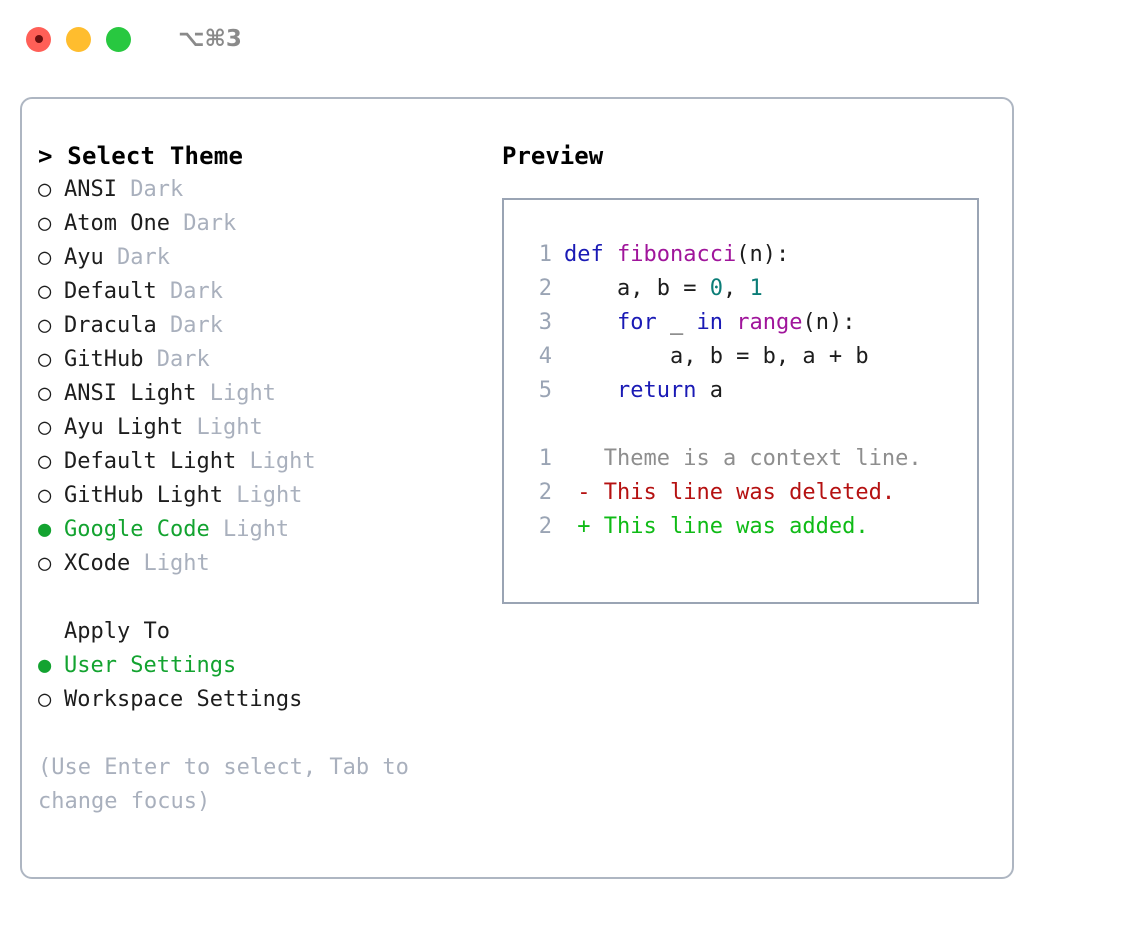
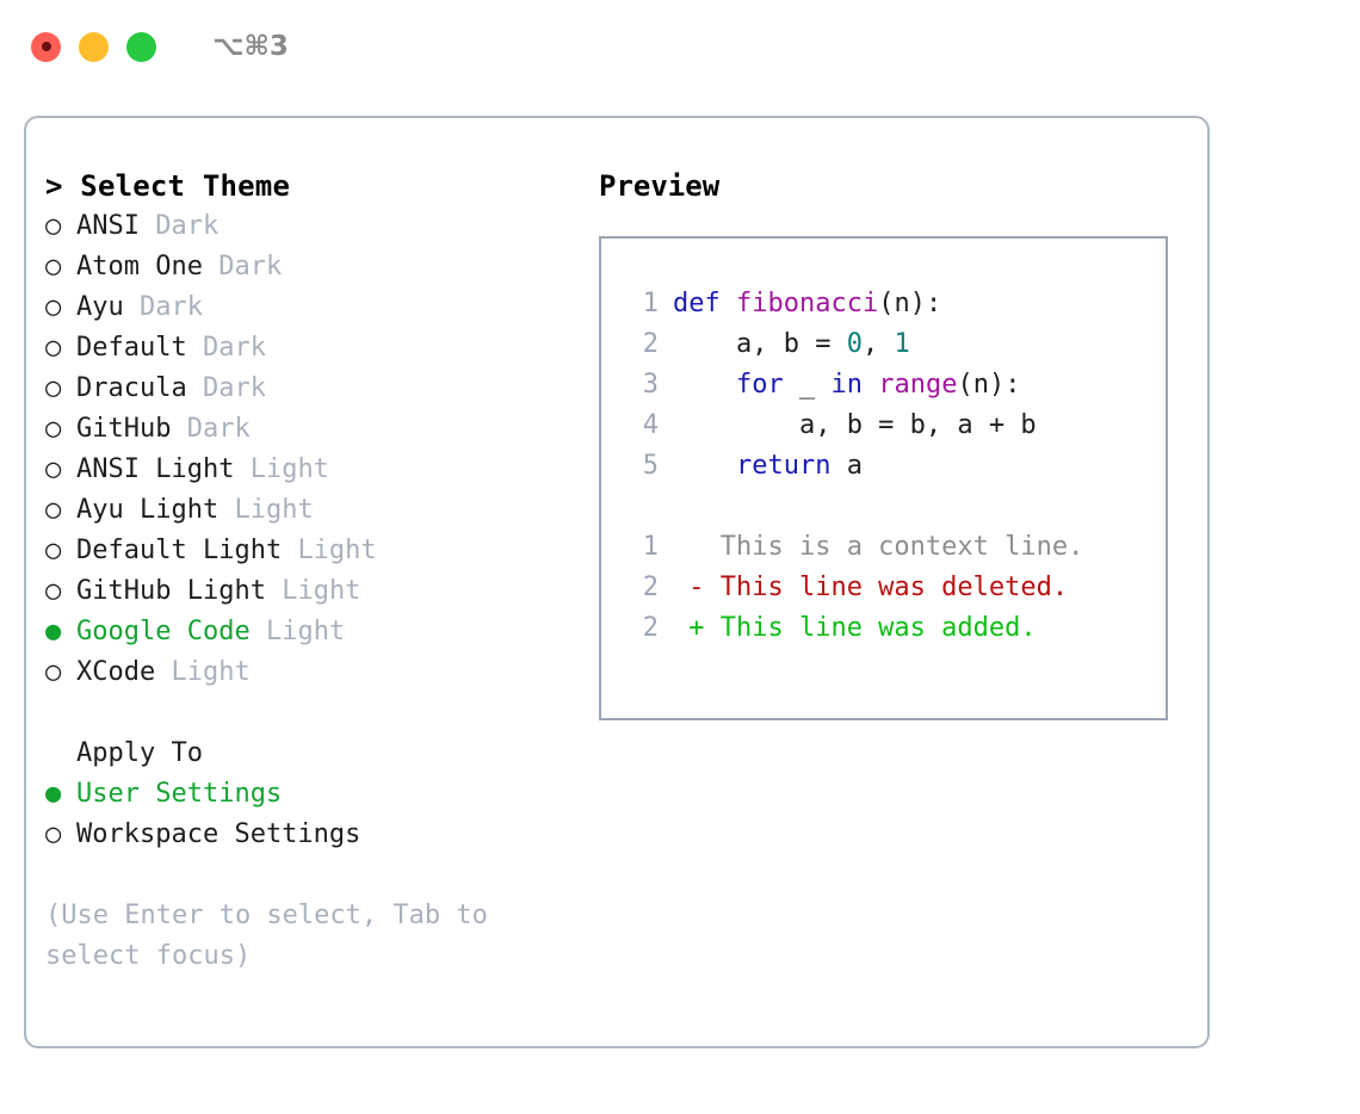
  ⌥⌘3
  > Select Theme
  ○
  ANSI
  Dark
  ○
  Atom One
  Dark
  ○
  Ayu
  Dark
  ○
  Default
  Dark
  ○
  Dracula
  Dark
  ○
  GitHub
  Dark
  ○
  ANSI Light
  Light
  ○
  Ayu Light
  Light
  ○
  Default Light
  Light
  ○
  GitHub Light
  Light
  ●
  Google Code
  Light
  ○
  XCode
  Light
  Apply To
  ●
  User Settings
  ○
  Workspace Settings
- (Use Enter to select, Tab to change focus)
+ (Use Enter to select, Tab to select focus)
  Preview
  1
  def fibonacci(n):
  2
  a, b = 0, 1
  3
  for _ in range(n):
  4
  a, b = b, a + b
  5
  return a
  1
- Theme is a context line.
+ This is a context line.
  2
  - This line was deleted.
  2
  + This line was added.
